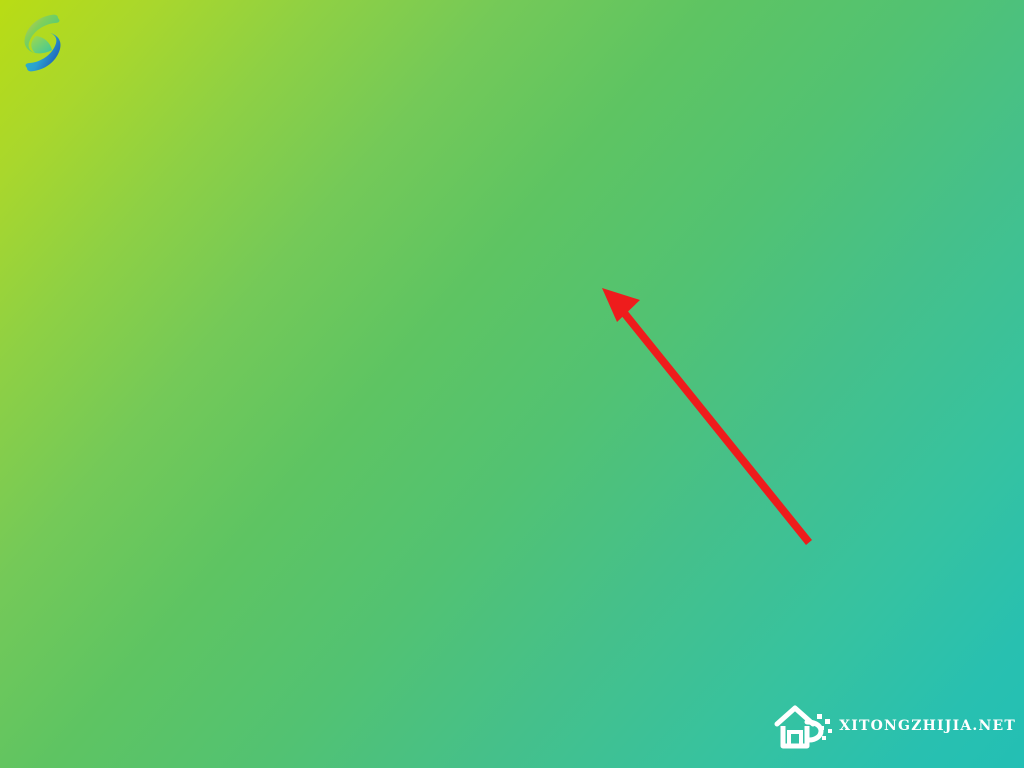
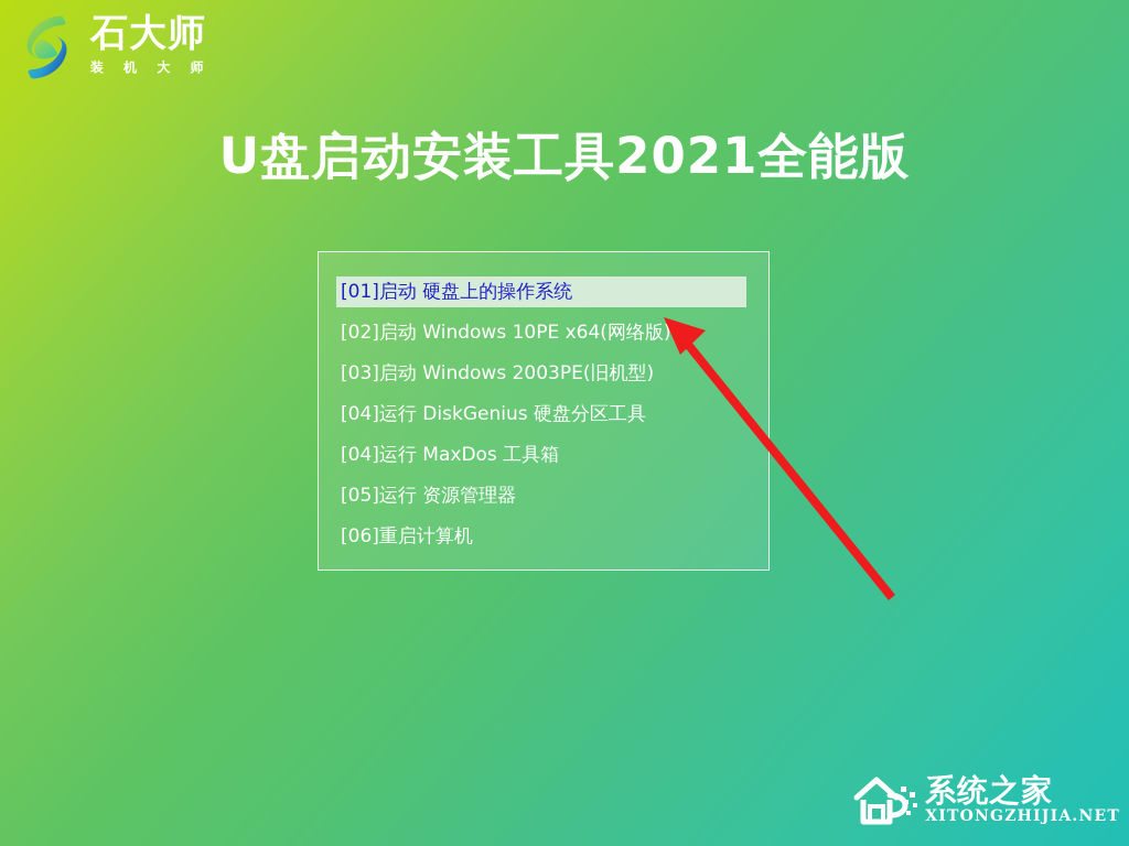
+ 石大师
+ 装 机 大 师
+ U盘启动安装工具2021全能版
+ [01]启动 硬盘上的操作系统
+ [02]启动 Windows 10PE x64(网络版)
+ [03]启动 Windows 2003PE(旧机型)
+ [04]运行 DiskGenius 硬盘分区工具
+ [04]运行 MaxDos 工具箱
+ [05]运行 资源管理器
+ [06]重启计算机
+ 系统之家
  XITONGZHIJIA.NET
